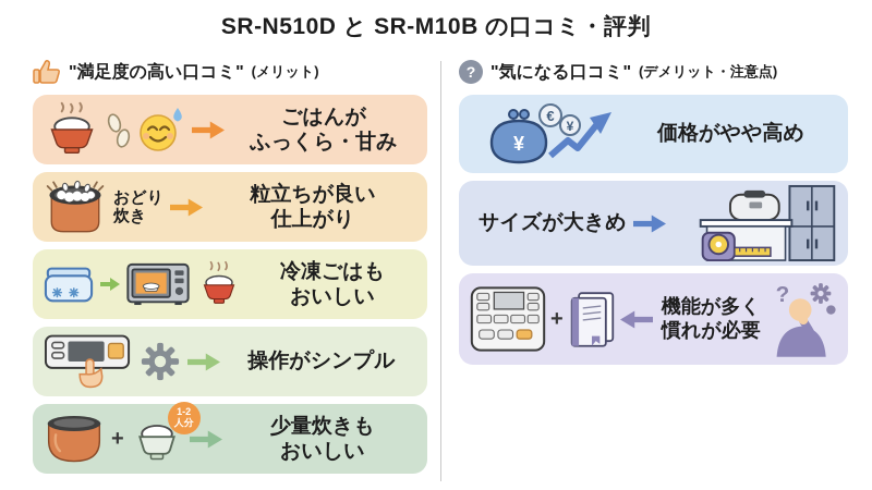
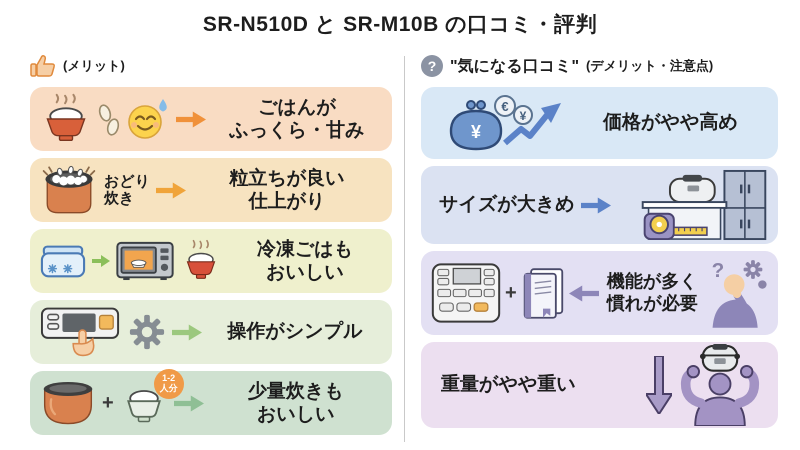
  SR-N510D と SR-M10B の口コミ・評判
- "満足度の高い口コミ"
  (メリット)
  ごはんが
  ふっくら・甘み
  おどり
  炊き
  粒立ちが良い
  仕上がり
  冷凍ごはも
  おいしい
  操作がシンプル
  +
  1-2
  人分
  少量炊きも
  おいしい
  ?
  "気になる口コミ"
  (デメリット・注意点)
  €
  ¥
  ¥
  価格がやや高め
  サイズが大きめ
  +
  機能が多く
  慣れが必要
  ?
+ 重量がやや重い
